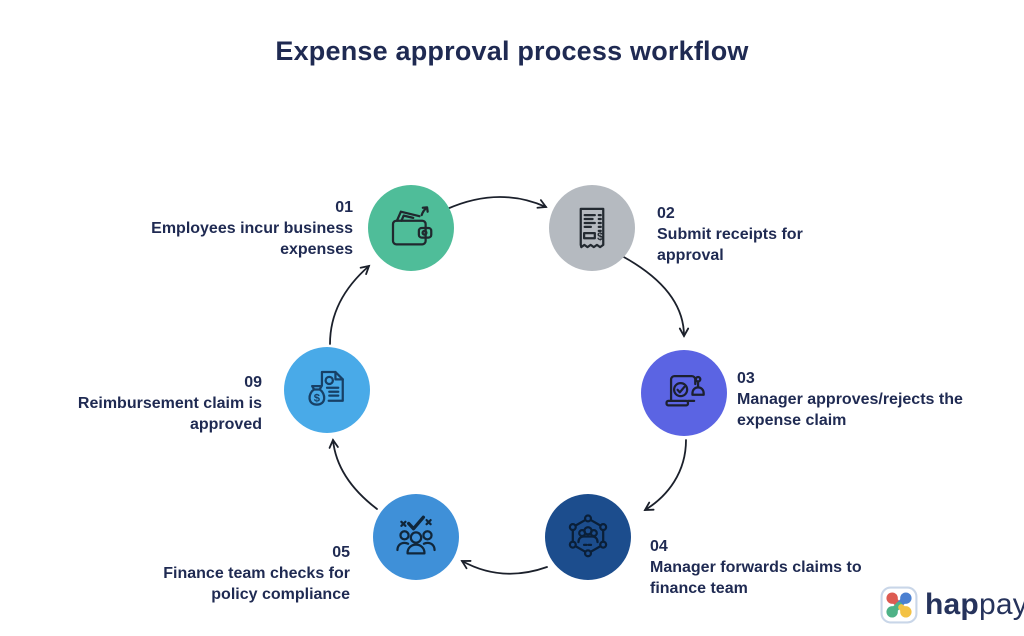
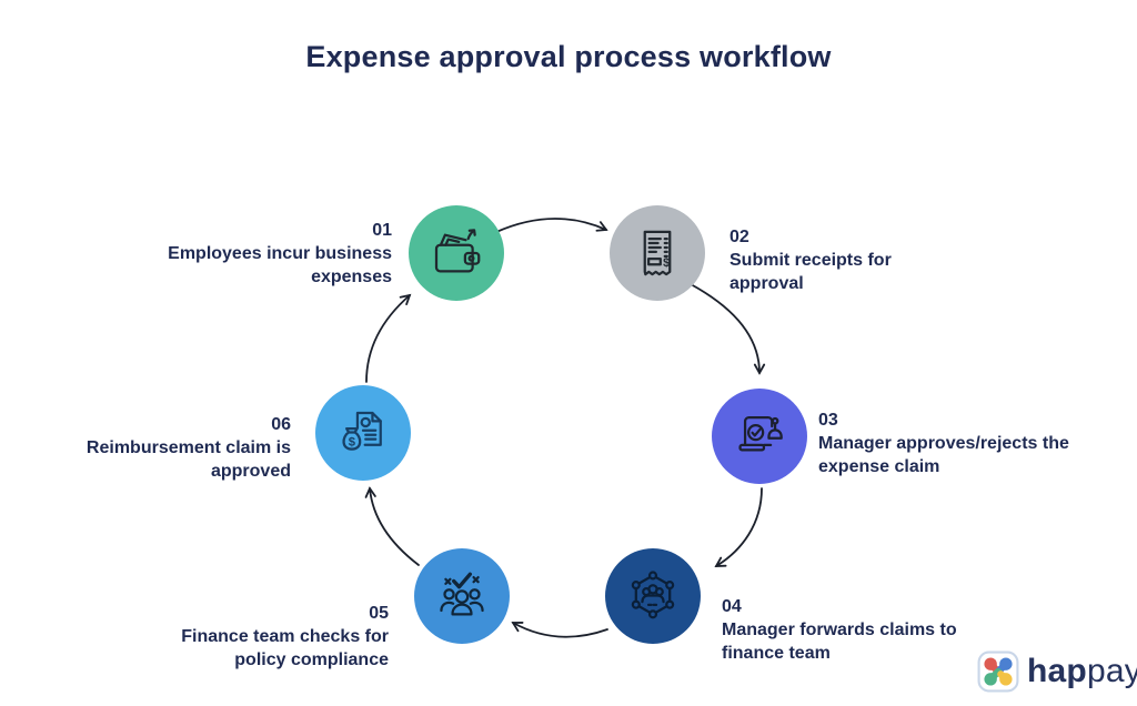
  Expense approval process workflow
  $
  $
  01
  Employees incur business expenses
  02
  Submit receipts for approval
  03
  Manager approves/rejects the expense claim
  04
  Manager forwards claims to finance team
  05
  Finance team checks for policy compliance
- 09
+ 06
  Reimbursement claim is approved
  happay
